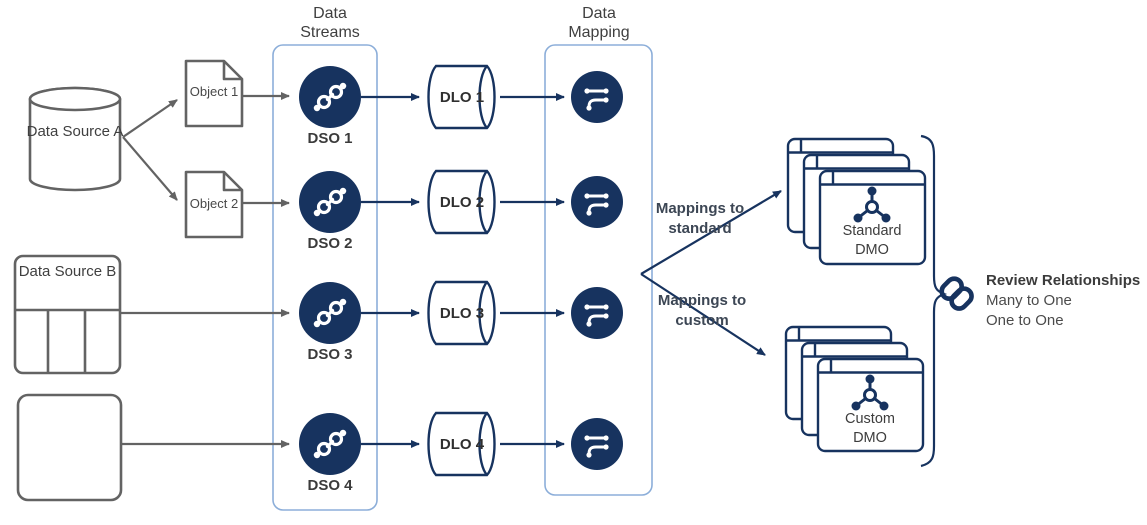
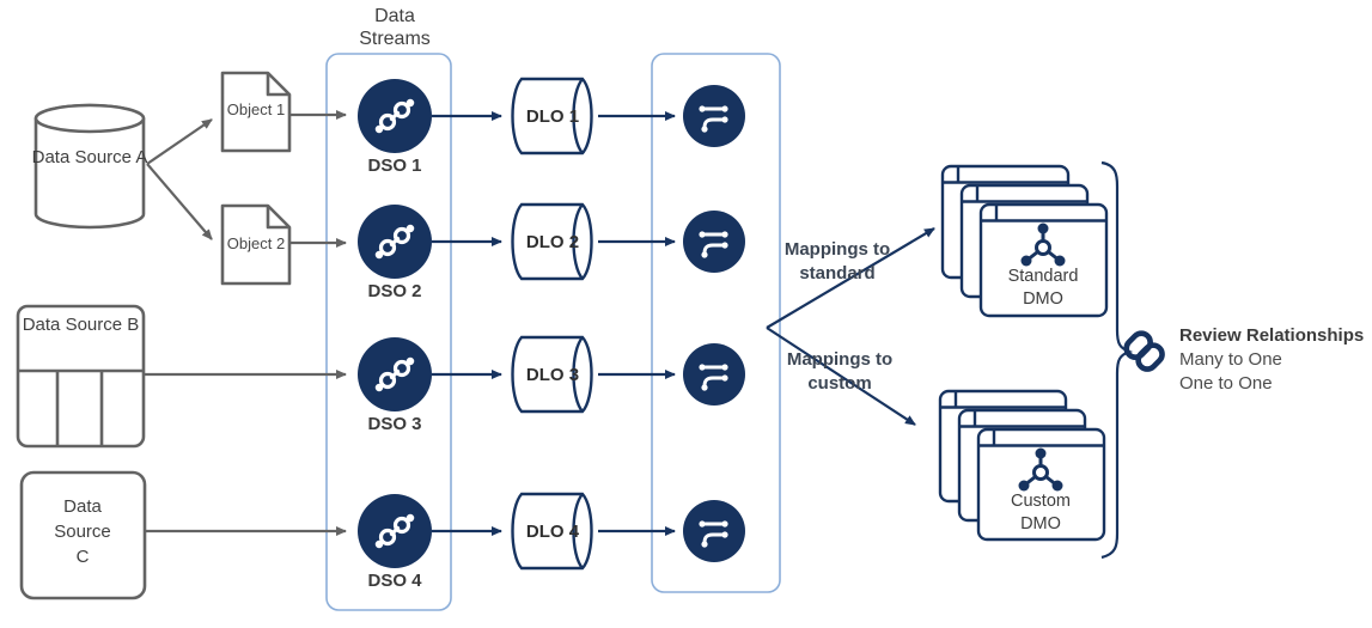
  Data Streams
- Data Mapping
  Data Source A
  Data Source B
+ Data Source C
  Object 1
  Object 2
  DSO 1
  DSO 2
  DSO 3
  DSO 4
  DLO 1
  DLO 2
  DLO 3
  DLO 4
  Mappings to standard
  Mappings to custom
  Standard DMO
  Custom DMO
  Review Relationships
  Many to One
  One to One
